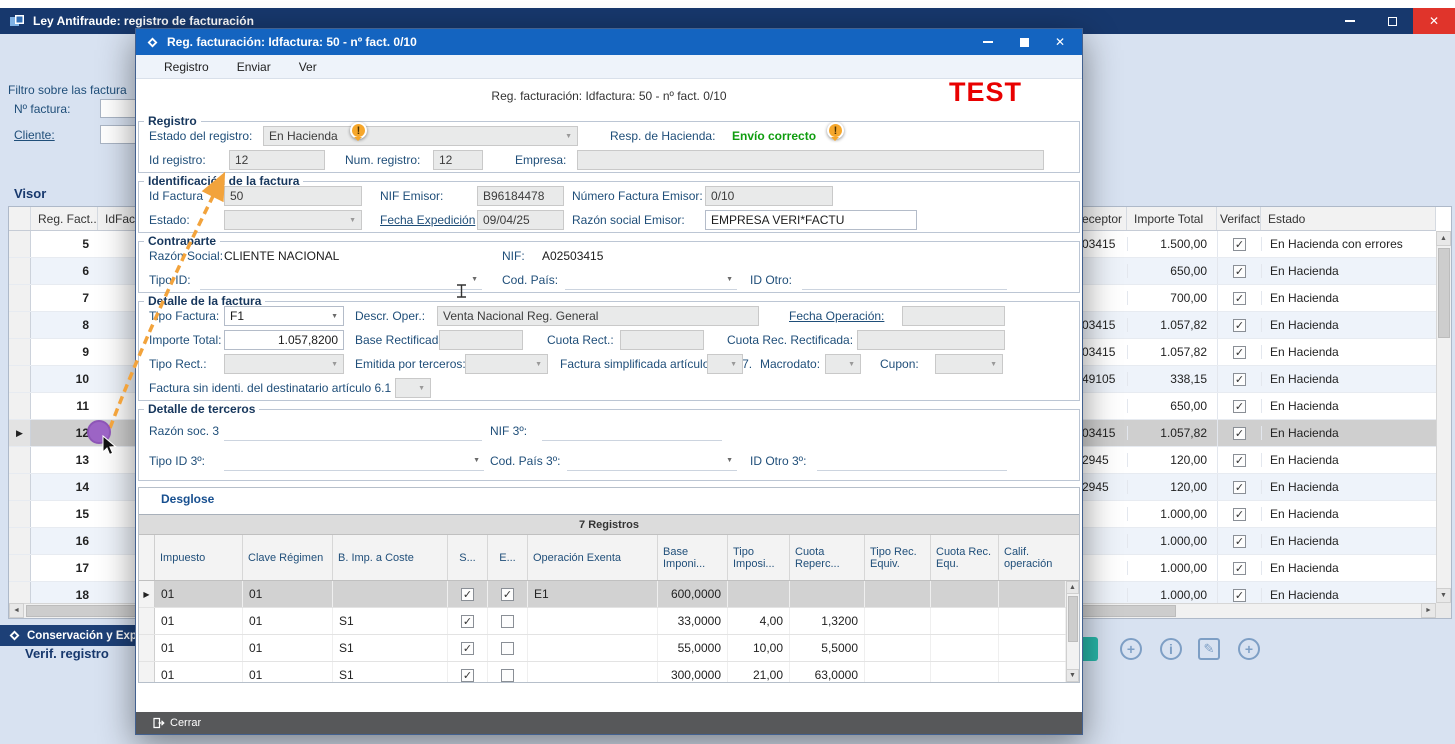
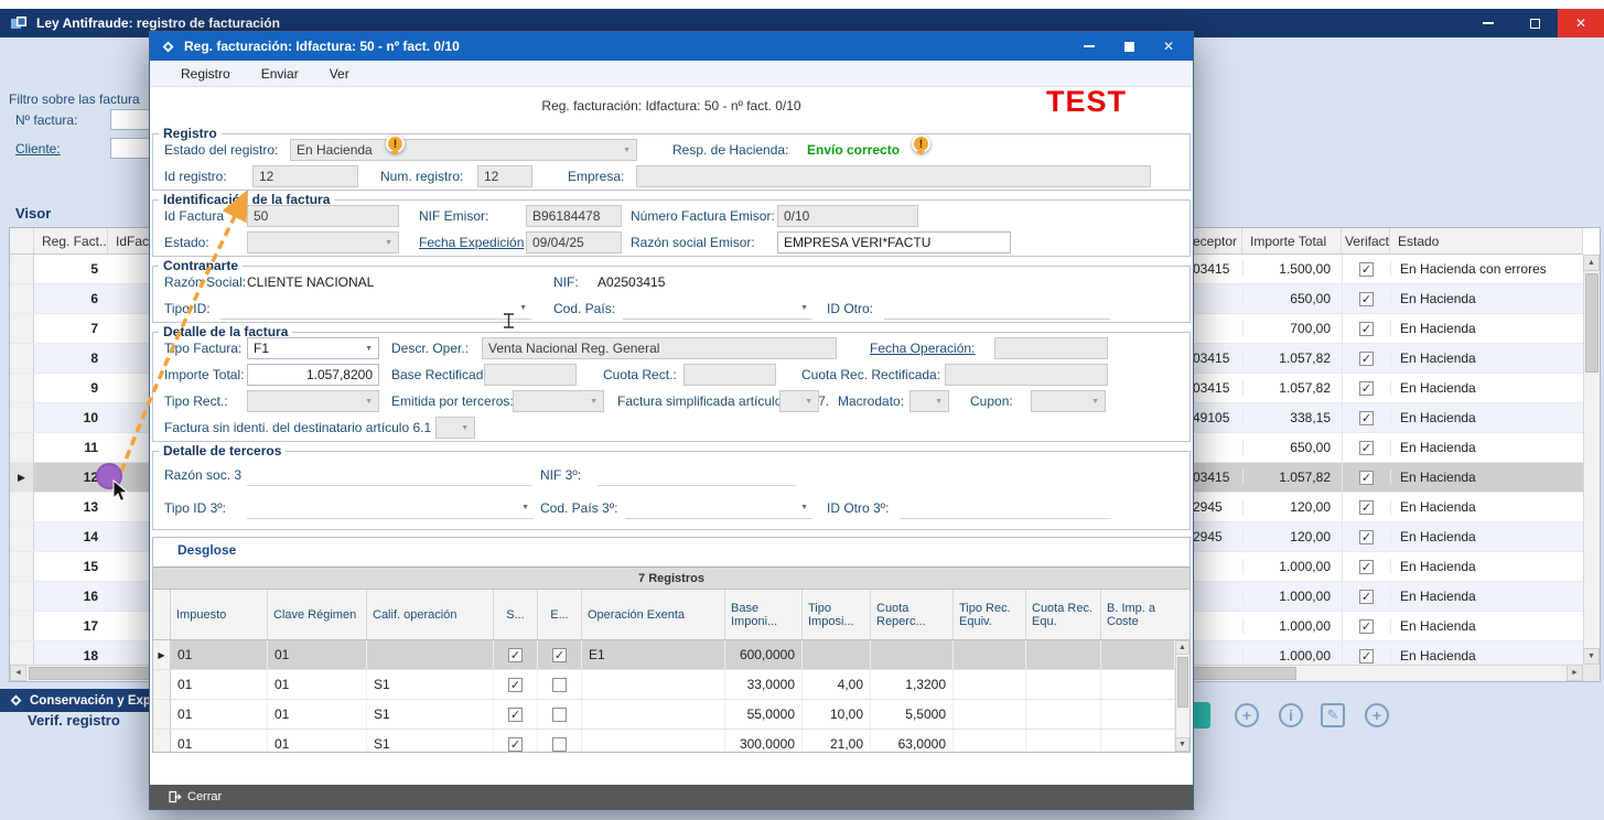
  Ley Antifraude: registro de facturación
  ✕
  Filtro sobre las factura
  Nº factura:
  Cliente:
  Visor
  Reg. Fact..
  eceptor
  Importe Total
  Verifact
  Estado
  5
  03415
  1.500,00
  En Hacienda con errores
  6
  650,00
  En Hacienda
  7
  700,00
  En Hacienda
  8
  03415
  1.057,82
  En Hacienda
  9
  03415
  1.057,82
  En Hacienda
  10
  49105
  338,15
  En Hacienda
  11
  650,00
  En Hacienda
  ▶
  12
  03415
  1.057,82
  En Hacienda
  13
  2945
  120,00
  En Hacienda
  14
  2945
  120,00
  En Hacienda
  15
  1.000,00
  En Hacienda
  16
  1.000,00
  En Hacienda
  17
  1.000,00
  En Hacienda
  18
  1.000,00
  En Hacienda
  Conservación y Exp
  Verif. registro
  +
  i
  ✎
  +
  Reg. facturación: Idfactura: 50 - nº fact. 0/10
  ✕
  Registro
  Enviar
  Ver
  Reg. facturación: Idfactura: 50 - nº fact. 0/10
  TEST
  !
  !
  Registro
  Estado del registro:
  En Hacienda
  Resp. de Hacienda:
  Envío correcto
  Id registro:
  12
  Num. registro:
  12
  Empresa:
  Identificación de la factura
  Id Factura
  50
  NIF Emisor:
  B96184478
  Número Factura Emisor:
  0/10
  Estado:
  Fecha Expedición
  09/04/25
  Razón social Emisor:
  EMPRESA VERI*FACTU
  Contraparte
  Razón Social:
  CLIENTE NACIONAL
  NIF:
  A02503415
  Tipo ID:
  Cod. País:
  ID Otro:
  Detalle de la factura
  Tpo Factura:
  F1
  Descr. Oper.:
  Venta Nacional Reg. General
  Fecha Operación:
  Importe Total:
  1.057,8200
  Base Rectificad
  Cuota Rect.:
  Cuota Rec. Rectificada:
  Tipo Rect.:
  Emitida por terceros
  Factura simplificada artícul 7.
  Macrodato:
  Cupon:
  Factura sin identi. del destinatario artículo 6.1
  Detalle de terceros
  Razón soc. 3
  NIF 3º:
  Tipo ID 3º:
  Cod. País 3º:
  ID Otro 3º:
  Desglose
  7 Registros
  Impuesto
  Clave Régimen
- B. Imp. a Coste
+ Calif. operación
  S...
  E...
  Operación Exenta
  Base Imponi...
  Tipo Imposi...
  Cuota Reperc...
  Tipo Rec. Equiv.
  Cuota Rec. Equ.
- Calif. operación
+ B. Imp. a Coste
  ▶
  01
  01
  E1
  600,0000
  01
  01
  S1
  33,0000
  4,00
  1,3200
  01
  01
  S1
  55,0000
  10,00
  5,5000
  01
  01
  S1
  300,0000
  21,00
  63,0000
  Cerrar
